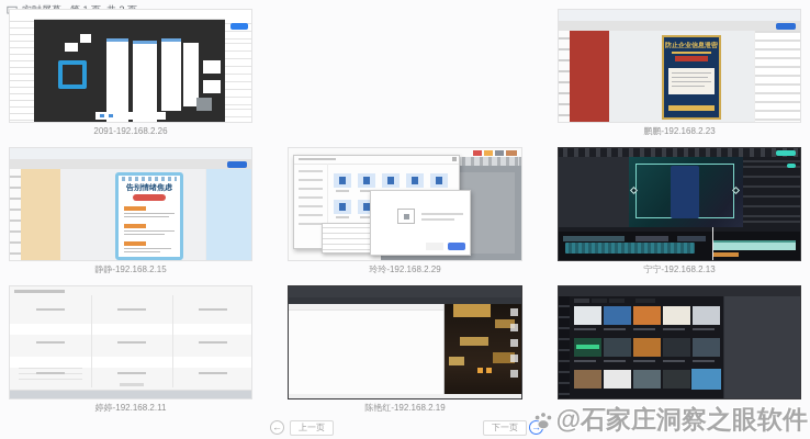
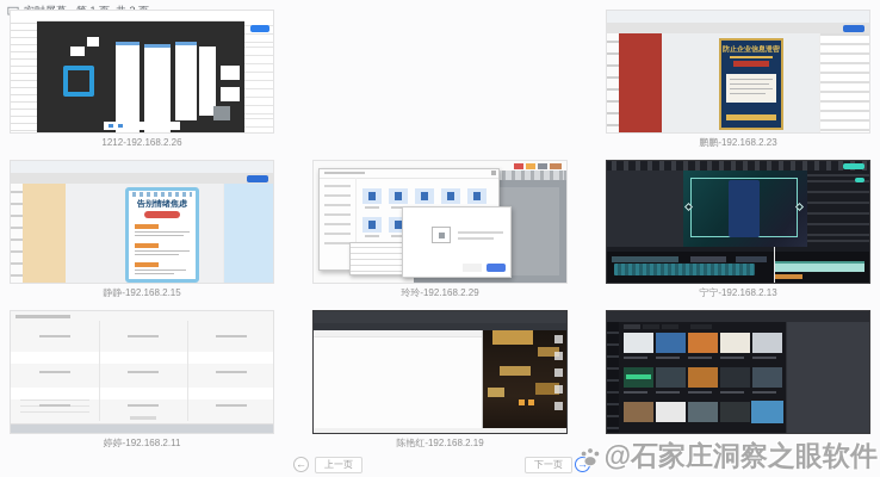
- 2091-192.168.2.26
+ 1212-192.168.2.26
  鹏鹏-192.168.2.23
  静静-192.168.2.15
  玲玲-192.168.2.29
  宁宁-192.168.2.13
  婷婷-192.168.2.11
  陈艳红-192.168.2.19
  ←
  上一页
  下一页
  →
  @石家庄洞察之眼软件
